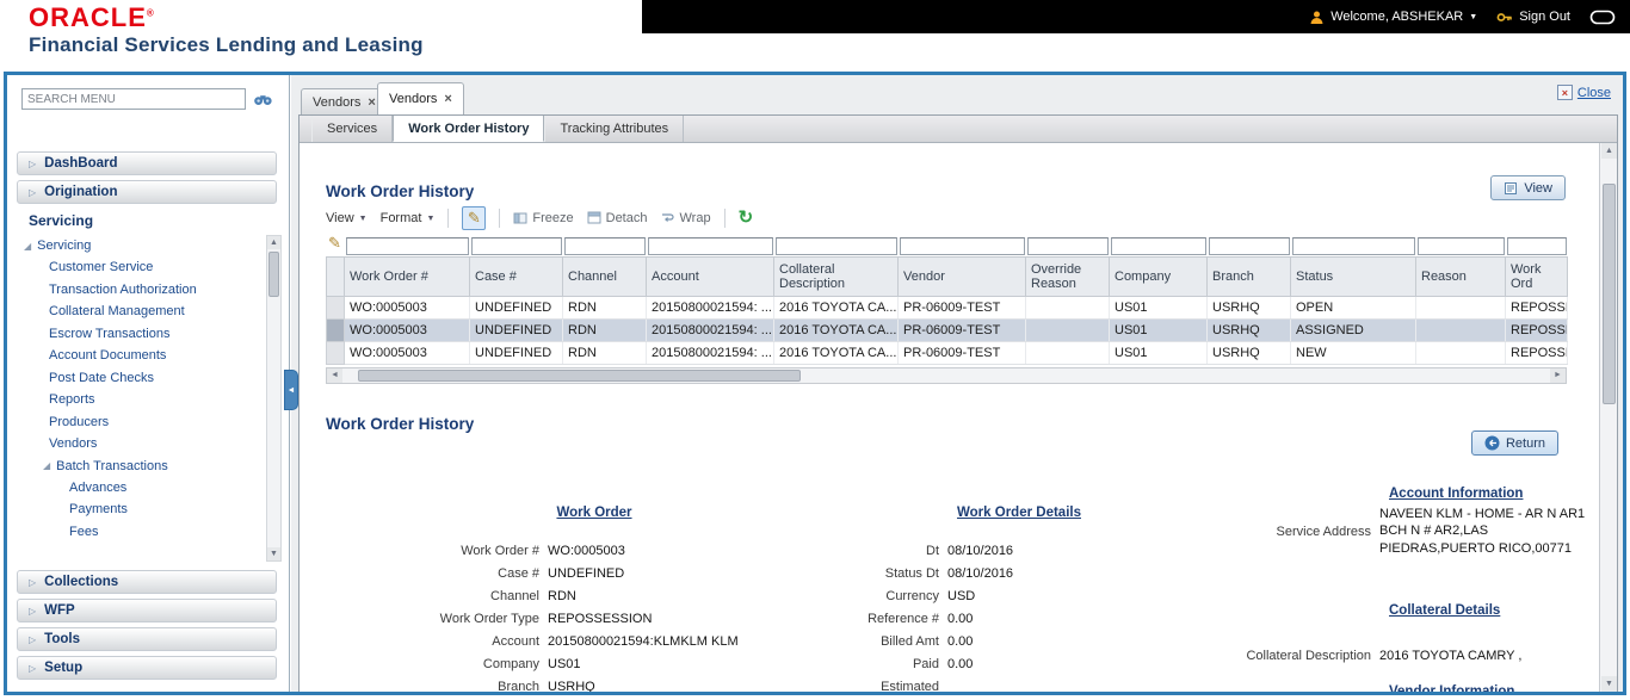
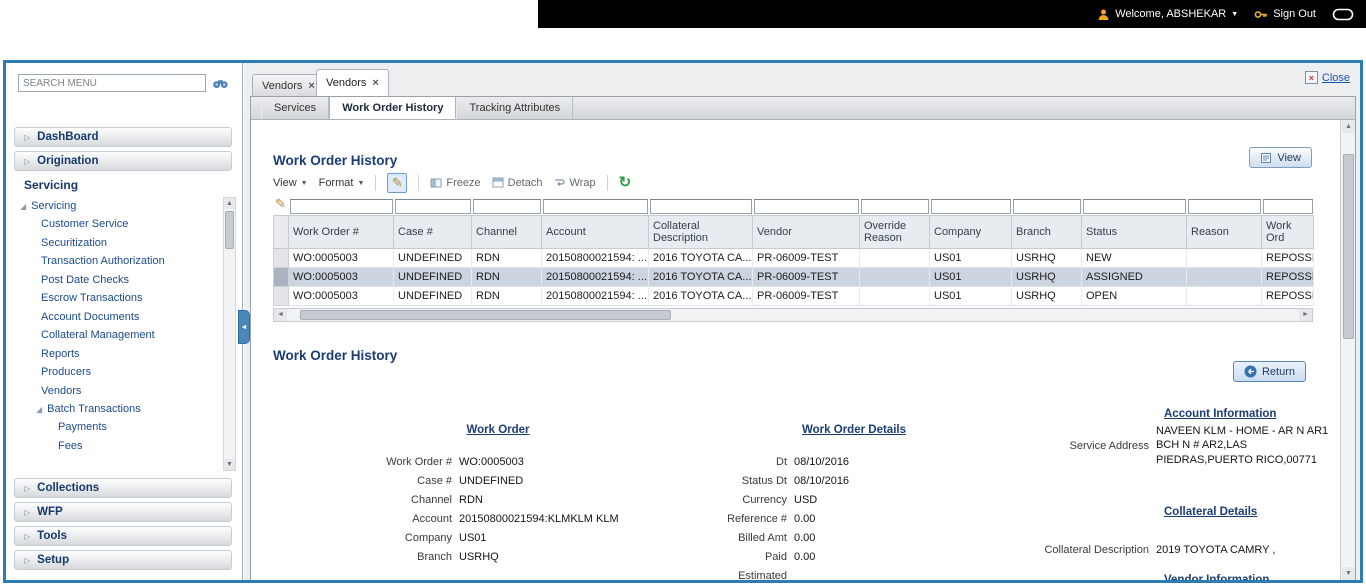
- ORACLE®
- Financial Services Lending and Leasing
  Welcome, ABSHEKAR
  Sign Out
  SEARCH MENU
  ▷
  DashBoard
  ▷
  Origination
  Servicing
  ◢
  Servicing
  Customer Service
+ Securitization
  Transaction Authorization
- Collateral Management
+ Post Date Checks
  Escrow Transactions
  Account Documents
- Post Date Checks
+ Collateral Management
  Reports
  Producers
  Vendors
  ◢
  Batch Transactions
- Advances
  Payments
  Fees
  ▷
  Collections
  ▷
  WFP
  ▷
  Tools
  ▷
  Setup
  Vendors
  ×
  Vendors
  ×
  ×
  Close
  Services
  Work Order History
  Tracking Attributes
  Work Order History
  View
  View
  Format
  ✎
  Freeze
  Detach
  Wrap
  ↻
  ✎
  	Work Order #	Case #	Channel	Account	Collateral Description	Vendor	Override Reason	Company	Branch	Status	Reason	Work Ord
- 	WO:0005003	UNDEFINED	RDN	20150800021594: ...	2016 TOYOTA CA...	PR-06009-TEST		US01	USRHQ	OPEN		REPOSS
+ 	WO:0005003	UNDEFINED	RDN	20150800021594: ...	2016 TOYOTA CA...	PR-06009-TEST		US01	USRHQ	NEW		REPOSS
  	WO:0005003	UNDEFINED	RDN	20150800021594: ...	2016 TOYOTA CA...	PR-06009-TEST		US01	USRHQ	ASSIGNED		REPOSS
- 	WO:0005003	UNDEFINED	RDN	20150800021594: ...	2016 TOYOTA CA...	PR-06009-TEST		US01	USRHQ	NEW		REPOSS
+ 	WO:0005003	UNDEFINED	RDN	20150800021594: ...	2016 TOYOTA CA...	PR-06009-TEST		US01	USRHQ	OPEN		REPOSS
  Work Order History
  Return
  Work Order
  Work Order #
  WO:0005003
  Case #
  UNDEFINED
  Channel
  RDN
- Work Order Type
- REPOSSESSION
  Account
  20150800021594:KLMKLM KLM
  Company
  US01
  Branch
  USRHQ
  Work Order Details
  Dt
  08/10/2016
  Status Dt
  08/10/2016
  Currency
  USD
  Reference #
  0.00
  Billed Amt
  0.00
  Paid
  0.00
  Estimated
  Account Information
  Service Address
  NAVEEN KLM - HOME - AR N AR1 BCH N # AR2,LAS PIEDRAS,PUERTO RICO,00771
  Collateral Details
  Collateral Description
- 2016 TOYOTA CAMRY ,
+ 2019 TOYOTA CAMRY ,
